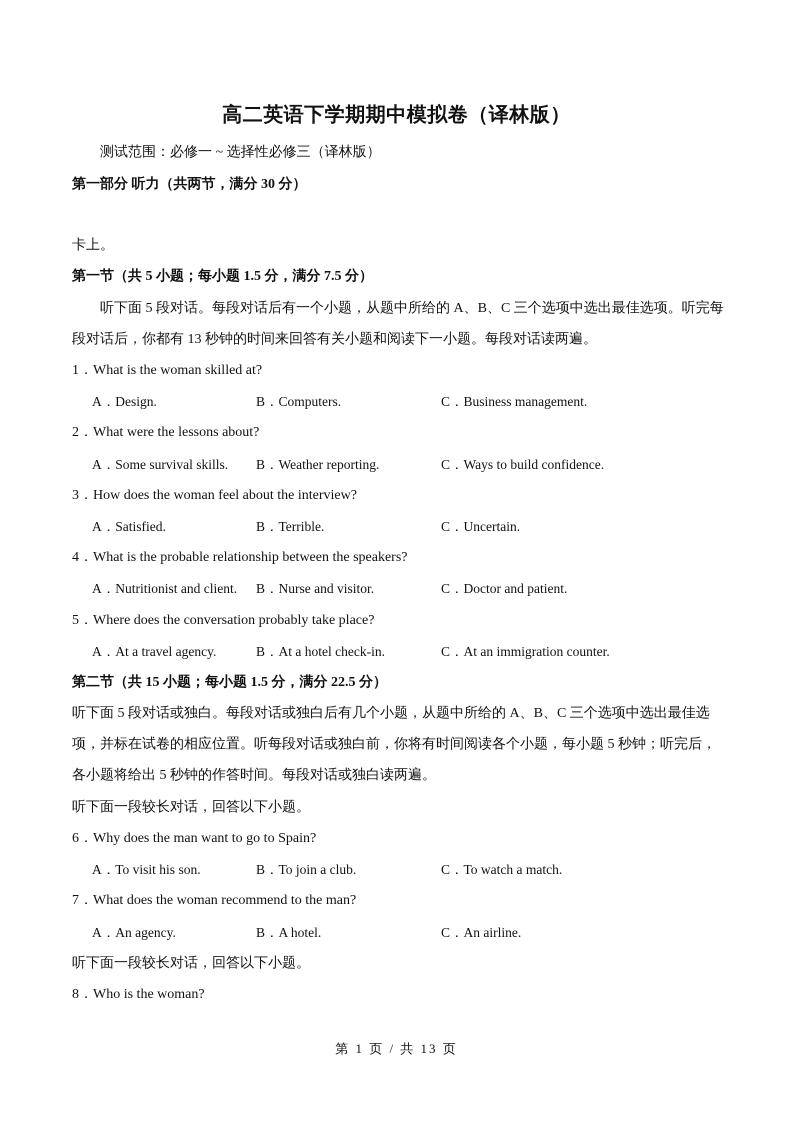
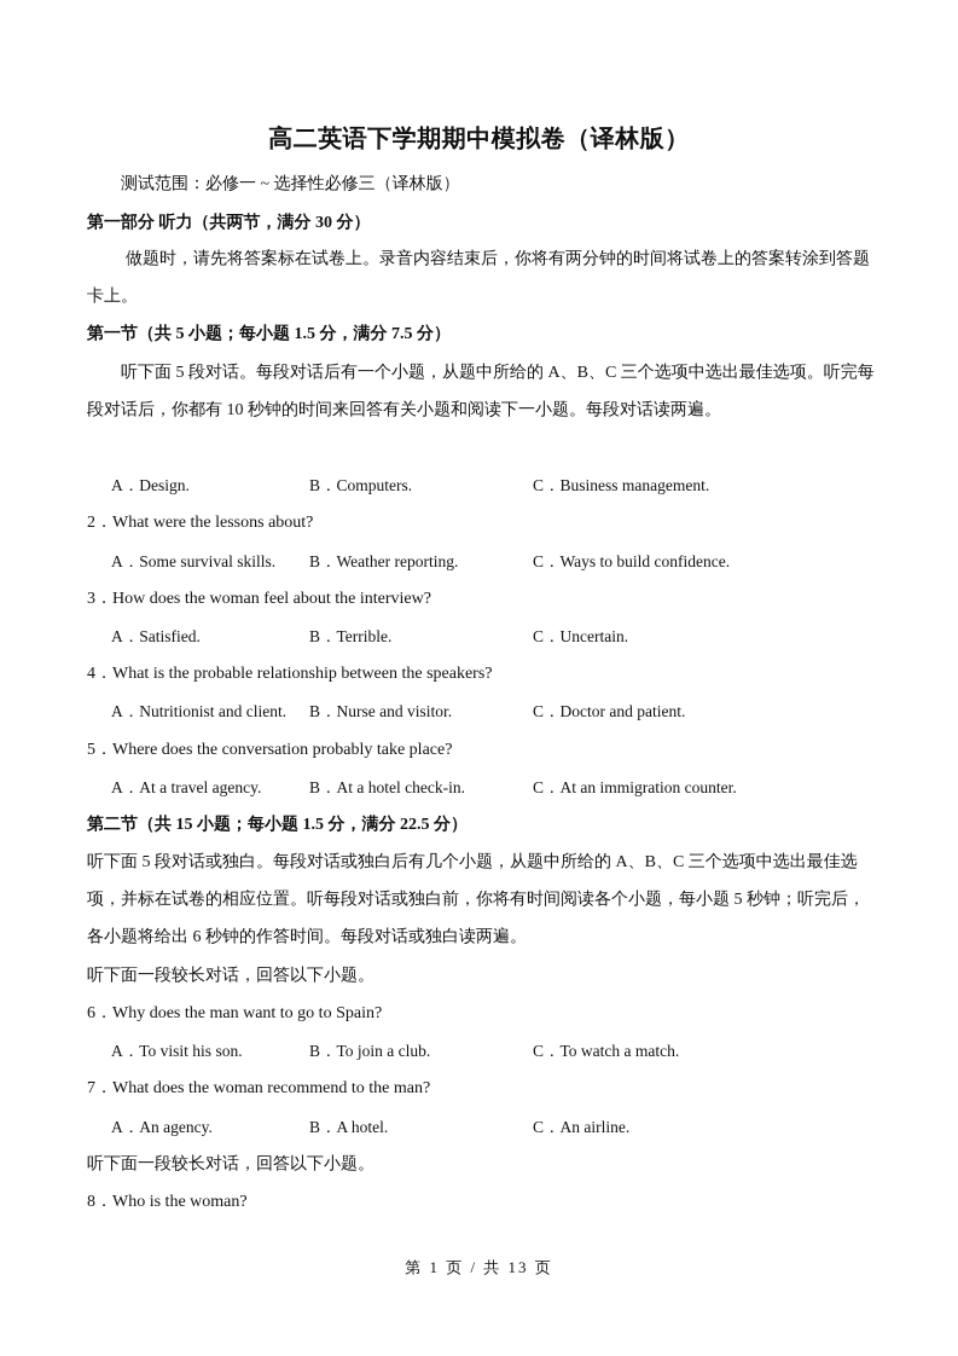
  高二英语下学期期中模拟卷（译林版）
  测试范围：必修一 ~ 选择性必修三（译林版）
  第一部分 听力（共两节，满分 30 分）
+ 做题时，请先将答案标在试卷上。录音内容结束后，你将有两分钟的时间将试卷上的答案转涂到答题
  卡上。
  第一节（共 5 小题；每小题 1.5 分，满分 7.5 分）
  听下面 5 段对话。每段对话后有一个小题，从题中所给的 A、B、C 三个选项中选出最佳选项。听完每
- 段对话后，你都有 13 秒钟的时间来回答有关小题和阅读下一小题。每段对话读两遍。
+ 段对话后，你都有 10 秒钟的时间来回答有关小题和阅读下一小题。每段对话读两遍。
- 1．What is the woman skilled at?
  A．Design.
  B．Computers.
  C．Business management.
  2．What were the lessons about?
  A．Some survival skills.
  B．Weather reporting.
  C．Ways to build confidence.
  3．How does the woman feel about the interview?
  A．Satisfied.
  B．Terrible.
  C．Uncertain.
  4．What is the probable relationship between the speakers?
  A．Nutritionist and client.
  B．Nurse and visitor.
  C．Doctor and patient.
  5．Where does the conversation probably take place?
  A．At a travel agency.
  B．At a hotel check-in.
  C．At an immigration counter.
  第二节（共 15 小题；每小题 1.5 分，满分 22.5 分）
  听下面 5 段对话或独白。每段对话或独白后有几个小题，从题中所给的 A、B、C 三个选项中选出最佳选
  项，并标在试卷的相应位置。听每段对话或独白前，你将有时间阅读各个小题，每小题 5 秒钟；听完后，
- 各小题将给出 5 秒钟的作答时间。每段对话或独白读两遍。
+ 各小题将给出 6 秒钟的作答时间。每段对话或独白读两遍。
  听下面一段较长对话，回答以下小题。
  6．Why does the man want to go to Spain?
  A．To visit his son.
  B．To join a club.
  C．To watch a match.
  7．What does the woman recommend to the man?
  A．An agency.
  B．A hotel.
  C．An airline.
  听下面一段较长对话，回答以下小题。
  8．Who is the woman?
  第 1 页 / 共 13 页
